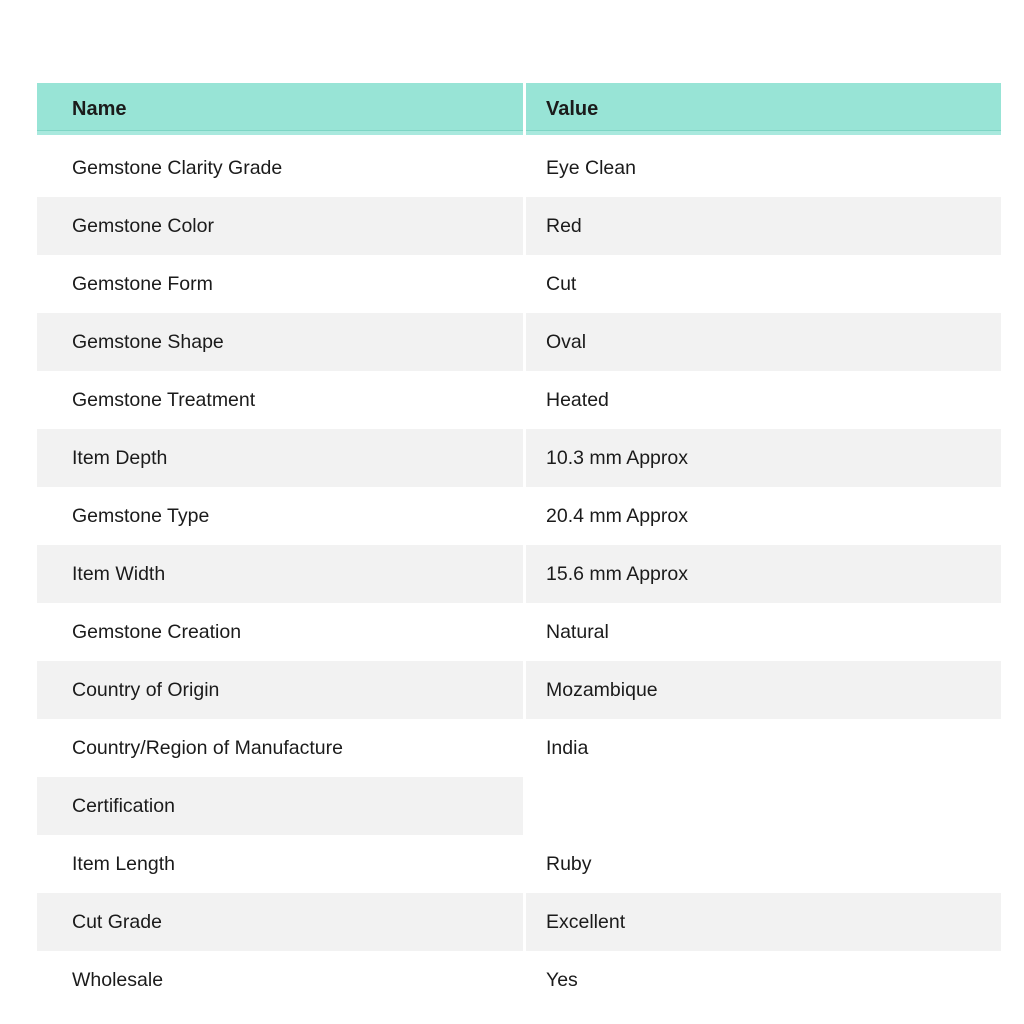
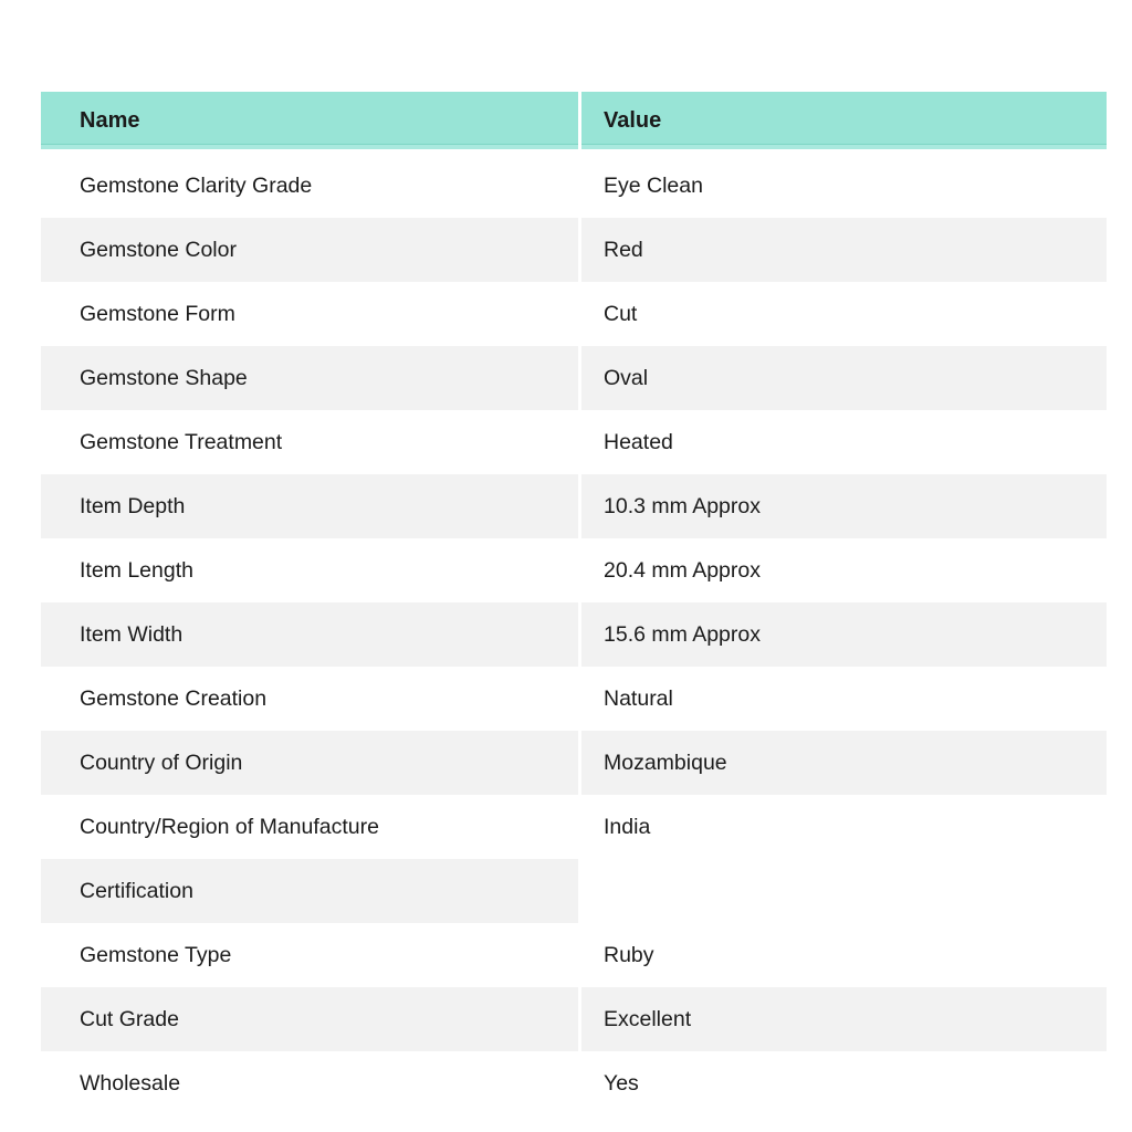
  Name
  Value
  Gemstone Clarity Grade
  Eye Clean
  Gemstone Color
  Red
  Gemstone Form
  Cut
  Gemstone Shape
  Oval
  Gemstone Treatment
  Heated
  Item Depth
  10.3 mm Approx
- Gemstone Type
+ Item Length
  20.4 mm Approx
  Item Width
  15.6 mm Approx
  Gemstone Creation
  Natural
  Country of Origin
  Mozambique
  Country/Region of Manufacture
  India
  Certification
- Item Length
+ Gemstone Type
  Ruby
  Cut Grade
  Excellent
  Wholesale
  Yes
